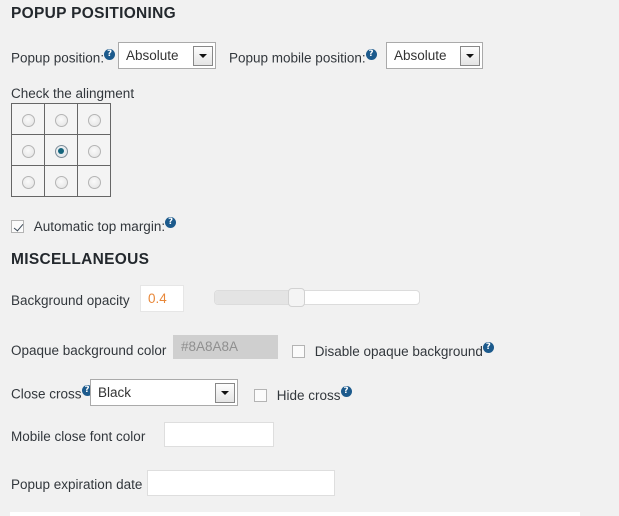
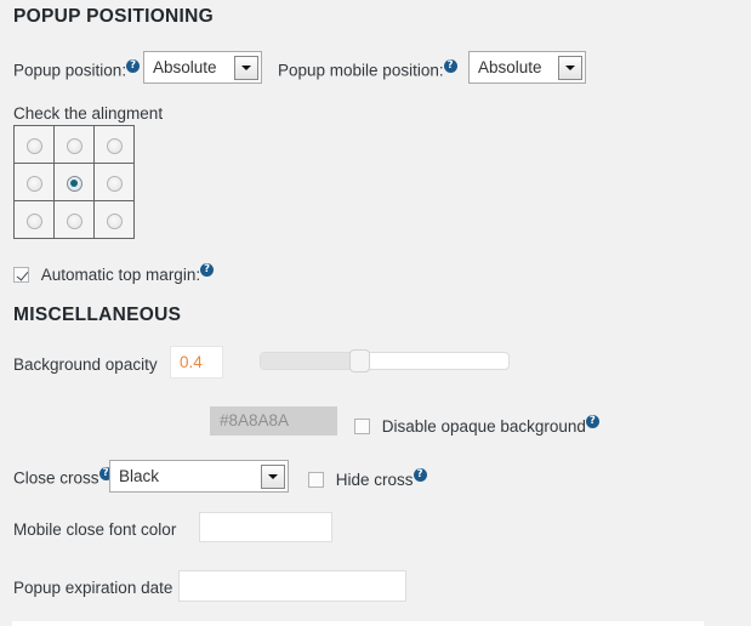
  POPUP POSITIONING
  Popup position: ?
  Absolute
  Popup mobile position: ?
  Absolute
  Check the alingment
  Automatic top margin: ?
  MISCELLANEOUS
  Background opacity
  0.4
- Opaque background color
  #8A8A8A
  Disable opaque background ?
  Close cross ?
  Black
  Hide cross ?
  Mobile close font color
  Popup expiration date
